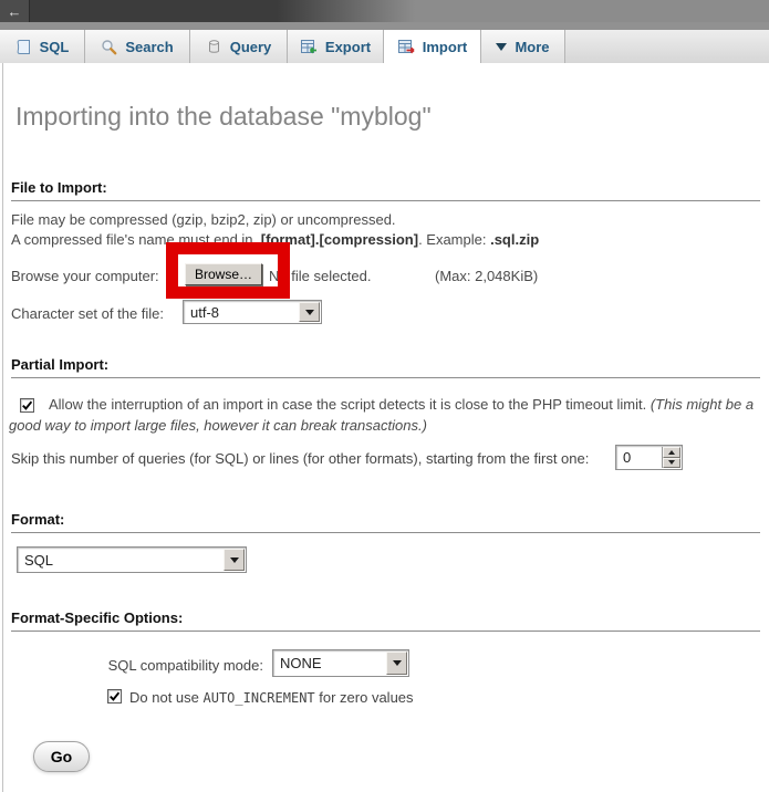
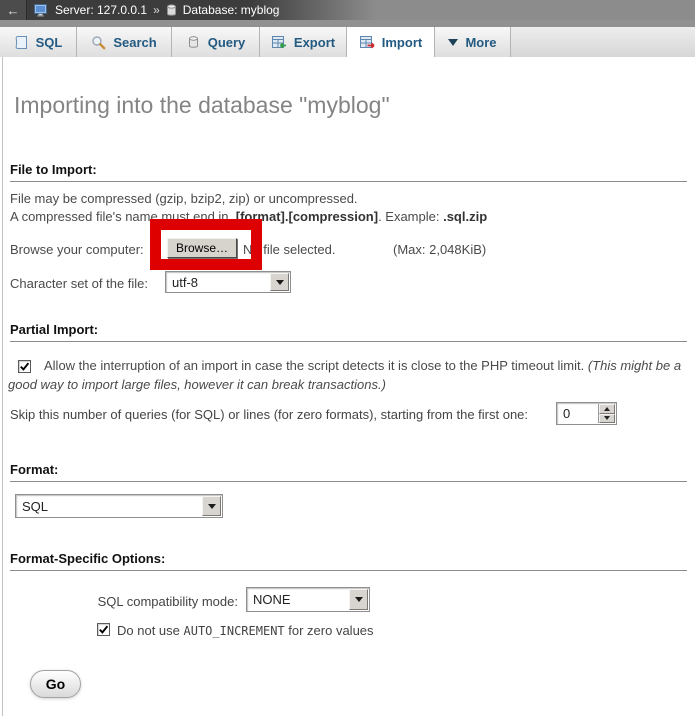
  ←
+ Server: 127.0.0.1
+ »
+ Database: myblog
  SQL
  Search
  Query
  Export
  Import
  More
  Importing into the database "myblog"
  File to Import:
  File may be compressed (gzip, bzip2, zip) or uncompressed.
  A compressed file's name must end in .[format].[compression]. Example: .sql.zip
  Browse your computer:
  Browse…
  No file selected.
  (Max: 2,048KiB)
  Character set of the file:
  utf-8
  Partial Import:
  Allow the interruption of an import in case the script detects it is close to the PHP timeout limit. (This might be a good way to import large files, however it can break transactions.)
- Skip this number of queries (for SQL) or lines (for other formats), starting from the first one:
+ Skip this number of queries (for SQL) or lines (for zero formats), starting from the first one:
  0
  Format:
  SQL
  Format-Specific Options:
  SQL compatibility mode:
  NONE
  Do not use AUTO_INCREMENT for zero values
  Go
